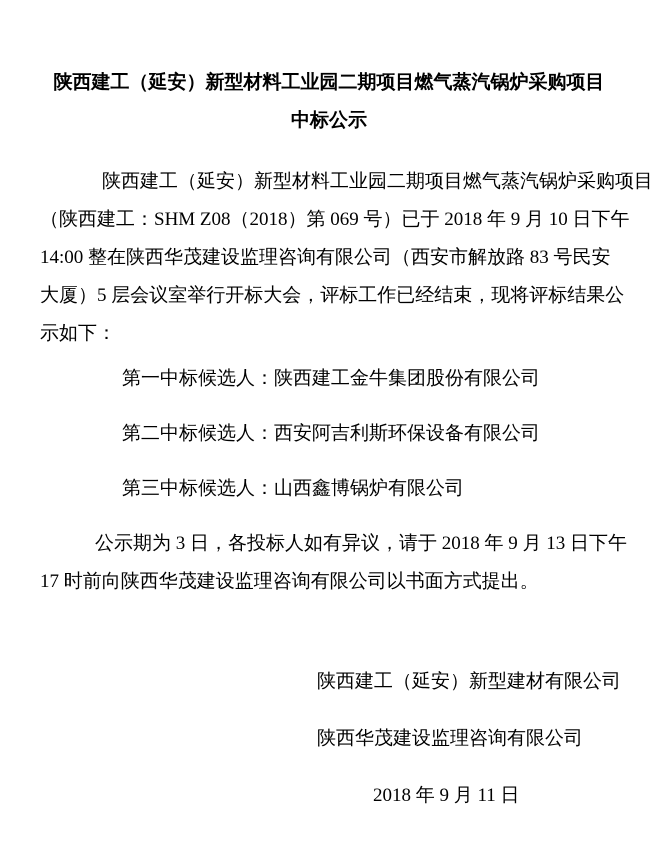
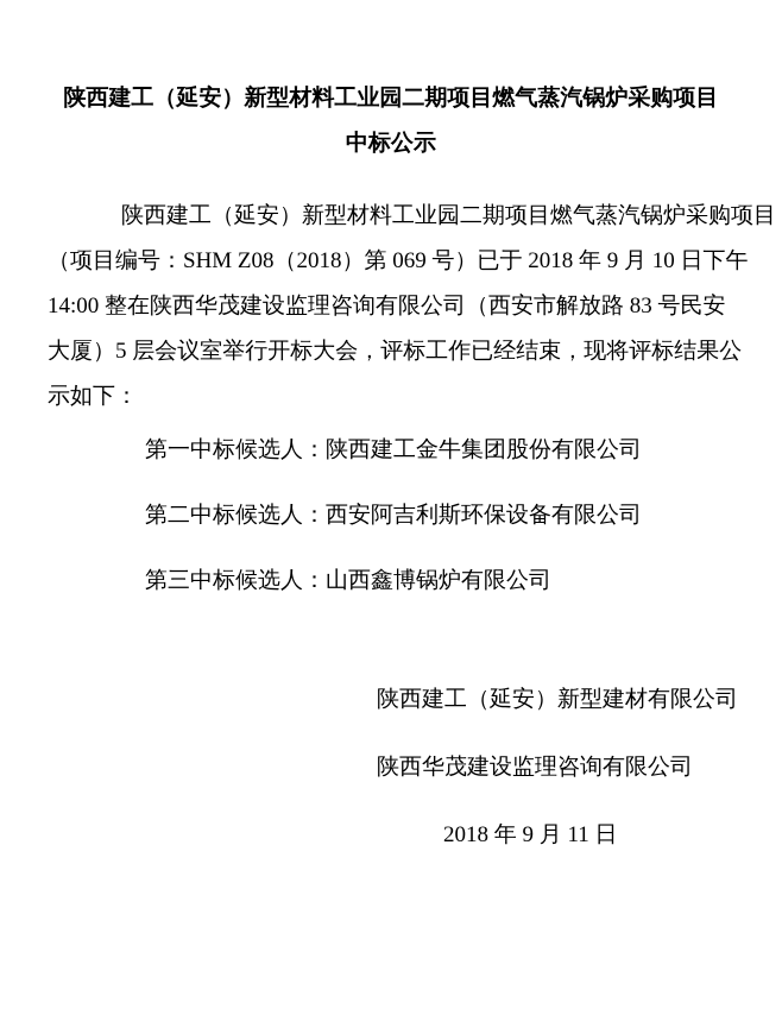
  陕西建工（延安）新型材料工业园二期项目燃气蒸汽锅炉采购项目
  中标公示
  陕西建工（延安）新型材料工业园二期项目燃气蒸汽锅炉采购项目
- （陕西建工：SHM Z08（2018）第 069 号）已于 2018 年 9 月 10 日下午
+ （项目编号：SHM Z08（2018）第 069 号）已于 2018 年 9 月 10 日下午
  14:00 整在陕西华茂建设监理咨询有限公司（西安市解放路 83 号民安
  大厦）5 层会议室举行开标大会，评标工作已经结束，现将评标结果公
  示如下：
  第一中标候选人：陕西建工金牛集团股份有限公司
  第二中标候选人：西安阿吉利斯环保设备有限公司
  第三中标候选人：山西鑫博锅炉有限公司
- 公示期为 3 日，各投标人如有异议，请于 2018 年 9 月 13 日下午
- 17 时前向陕西华茂建设监理咨询有限公司以书面方式提出。
  陕西建工（延安）新型建材有限公司
  陕西华茂建设监理咨询有限公司
  2018 年 9 月 11 日
